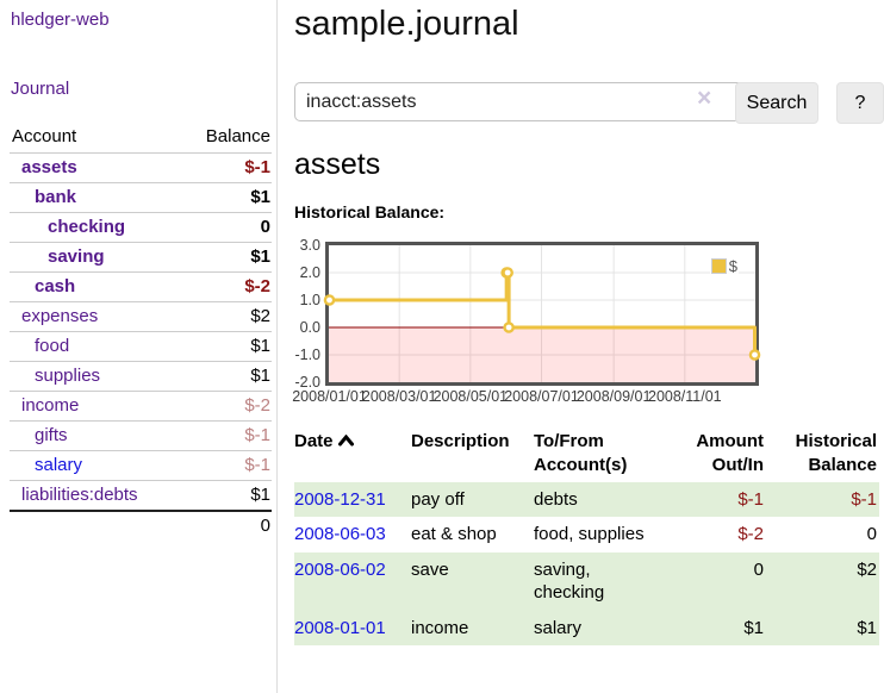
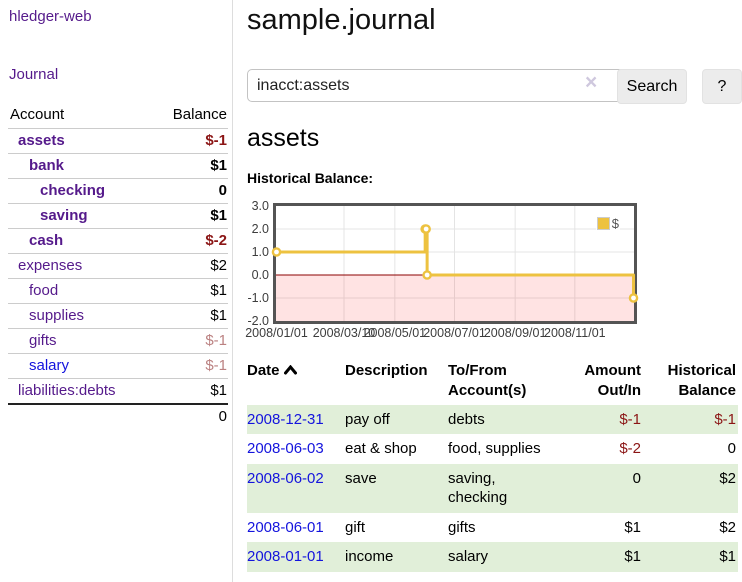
  hledger-web
  Journal
  Account	Balance
  assets	$-1
  bank	$1
  checking	0
  saving	$1
  cash	$-2
  expenses	$2
  food	$1
  supplies	$1
- income	$-2
  gifts	$-1
  salary	$-1
  liabilities:debts	$1
  	0
  sample.journal
  inacct:assets
  ×
  Search
  ?
  assets
  Historical Balance:
  3.0
  2.0
  1.0
  0.0
  -1.0
  -2.0
  $
  2008/01/01
- 2008/03/01
+ 2008/03/10
  2008/05/01
  2008/07/01
  2008/09/01
  2008/11/01
  Date	Description	To/From Account(s)	Amount Out/In	Historical Balance
  2008-12-31	pay off	debts	$-1	$-1
  2008-06-03	eat & shop	food, supplies	$-2	0
  2008-06-02	save	saving, checking	0	$2
+ 2008-06-01	gift	gifts	$1	$2
  2008-01-01	income	salary	$1	$1
